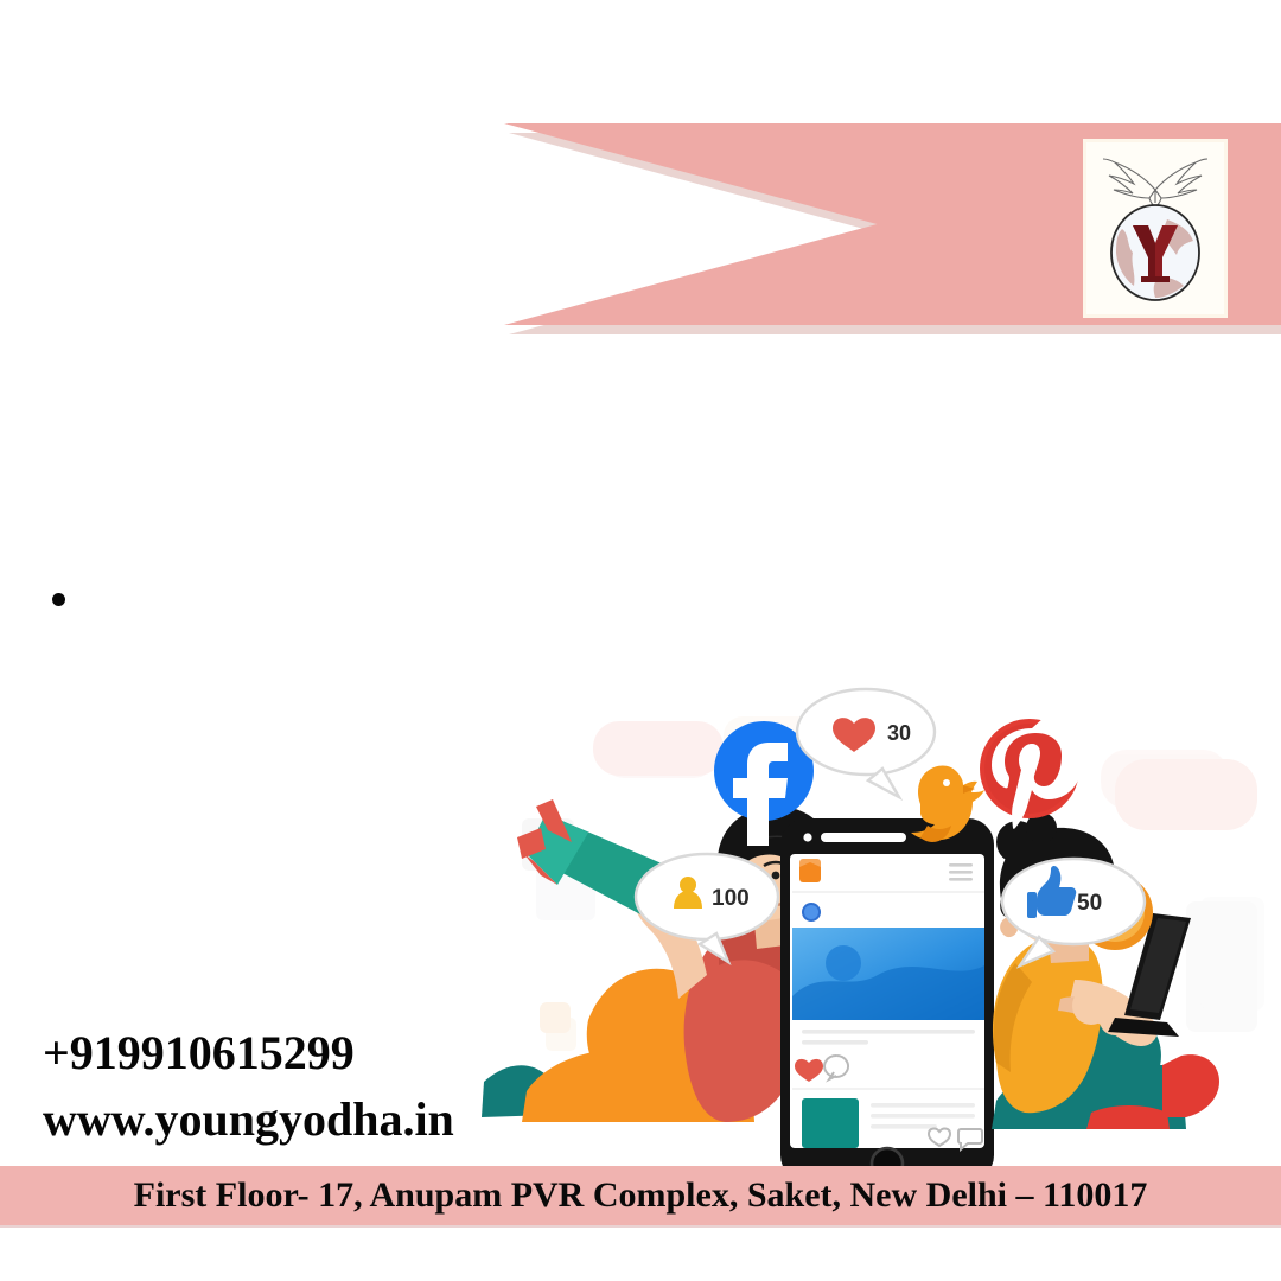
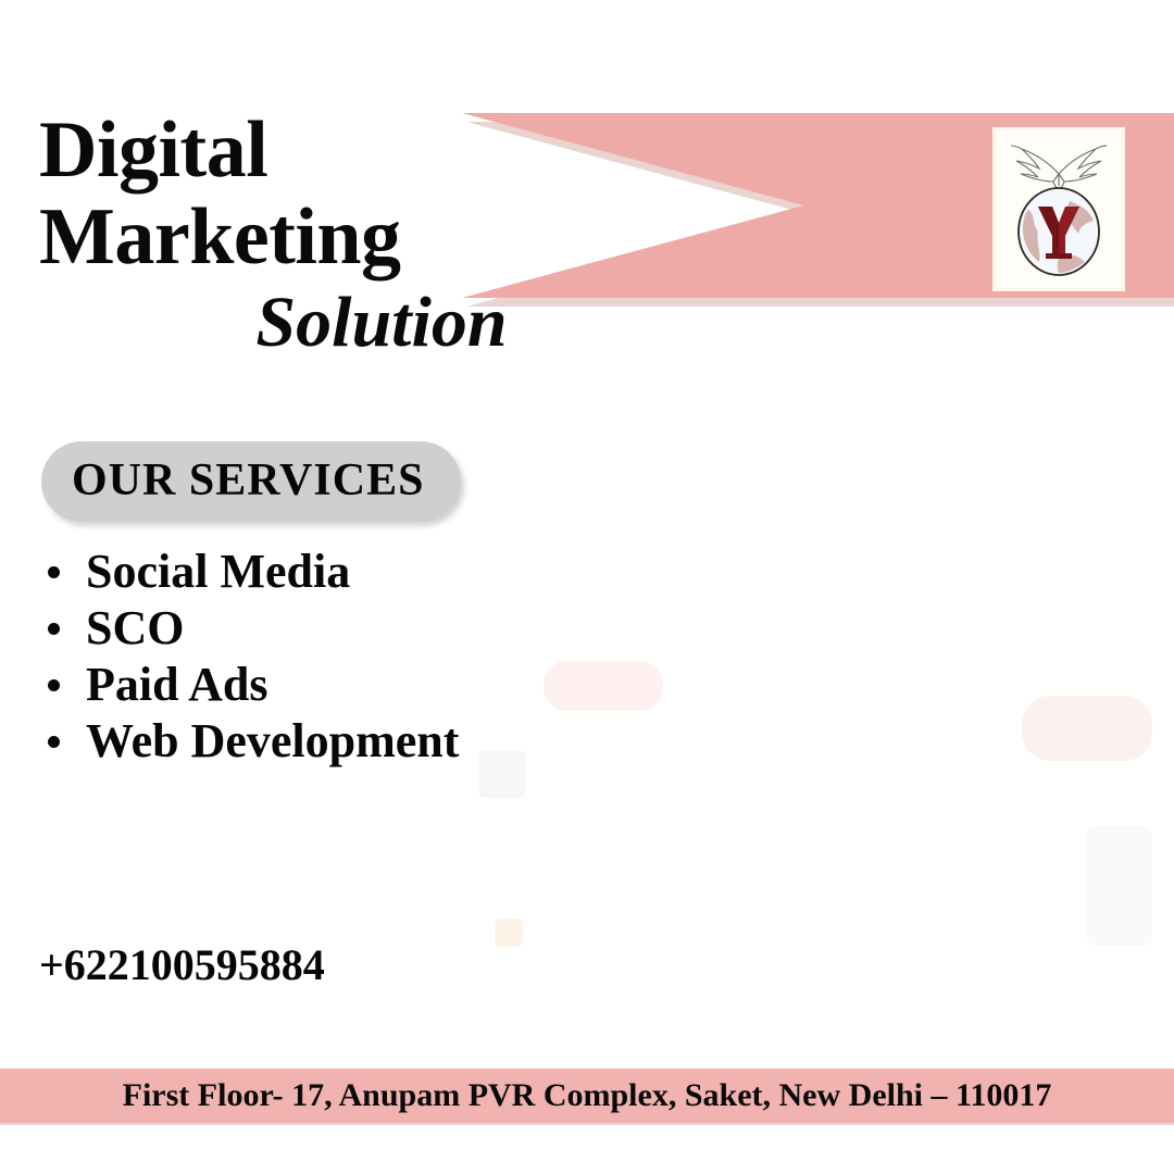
+ Digital
+ Marketing
+ Solution
+ OUR SERVICES
+ Social Media
+ SCO
+ Paid Ads
+ Web Development
- +919910615299
+ +622100595884
- www.youngyodha.in
- 30
- 100
- 50
  First Floor- 17, Anupam PVR Complex, Saket, New Delhi – 110017
